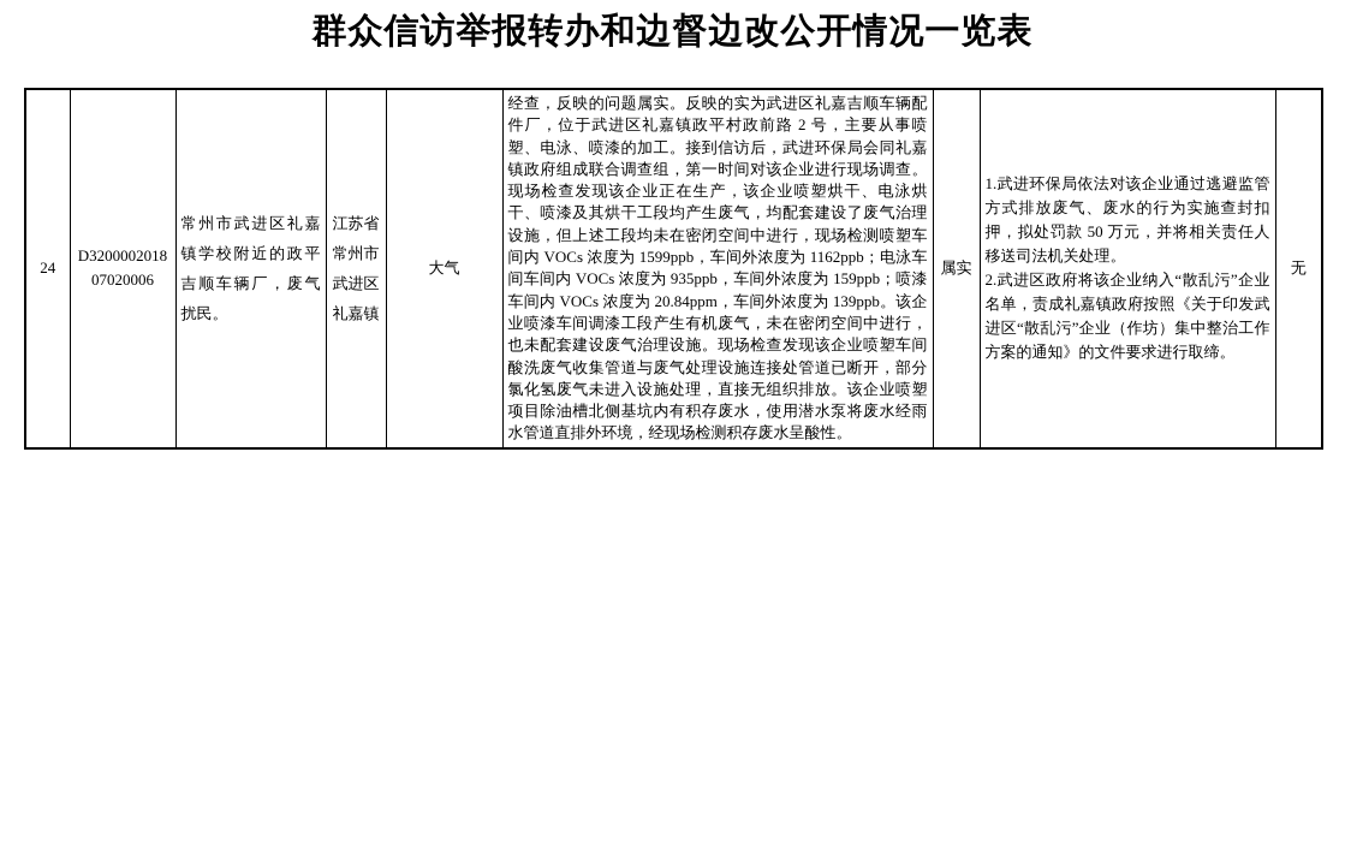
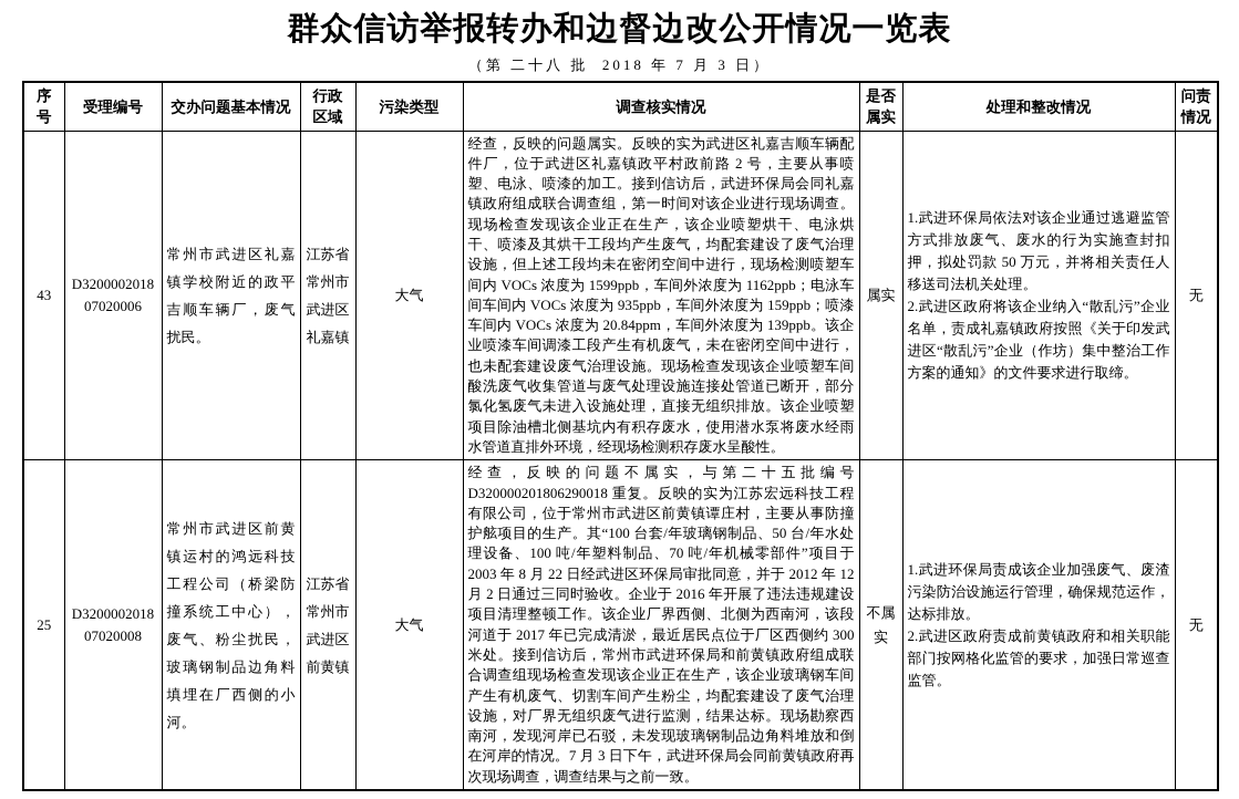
  群众信访举报转办和边督边改公开情况一览表
+ （第 二十八 批 2018 年 7 月 3 日）
+ 序 号	受理编号	交办问题基本情况	行政 区域	污染类型	调查核实情况	是否 属实	处理和整改情况	问责 情况
- 24	D3200002018 07020006	常州市武进区礼嘉镇学校附近的政平吉顺车辆厂，废气扰民。	江苏省 常州市 武进区 礼嘉镇	大气	经查，反映的问题属实。反映的实为武进区礼嘉吉顺车辆配件厂，位于武进区礼嘉镇政平村政前路 2 号，主要从事喷塑、电泳、喷漆的加工。接到信访后，武进环保局会同礼嘉镇政府组成联合调查组，第一时间对该企业进行现场调查。现场检查发现该企业正在生产，该企业喷塑烘干、电泳烘干、喷漆及其烘干工段均产生废气，均配套建设了废气治理设施，但上述工段均未在密闭空间中进行，现场检测喷塑车间内 VOCs 浓度为 1599ppb，车间外浓度为 1162ppb；电泳车间车间内 VOCs 浓度为 935ppb，车间外浓度为 159ppb；喷漆车间内 VOCs 浓度为 20.84ppm，车间外浓度为 139ppb。该企业喷漆车间调漆工段产生有机废气，未在密闭空间中进行，也未配套建设废气治理设施。现场检查发现该企业喷塑车间酸洗废气收集管道与废气处理设施连接处管道已断开，部分氯化氢废气未进入设施处理，直接无组织排放。该企业喷塑项目除油槽北侧基坑内有积存废水，使用潜水泵将废水经雨水管道直排外环境，经现场检测积存废水呈酸性。	属实	1.武进环保局依法对该企业通过逃避监管方式排放废气、废水的行为实施查封扣押，拟处罚款 50 万元，并将相关责任人移送司法机关处理。 2.武进区政府将该企业纳入“散乱污”企业名单，责成礼嘉镇政府按照《关于印发武进区“散乱污”企业（作坊）集中整治工作方案的通知》的文件要求进行取缔。	无
+ 43	D3200002018 07020006	常州市武进区礼嘉镇学校附近的政平吉顺车辆厂，废气扰民。	江苏省 常州市 武进区 礼嘉镇	大气	经查，反映的问题属实。反映的实为武进区礼嘉吉顺车辆配件厂，位于武进区礼嘉镇政平村政前路 2 号，主要从事喷塑、电泳、喷漆的加工。接到信访后，武进环保局会同礼嘉镇政府组成联合调查组，第一时间对该企业进行现场调查。现场检查发现该企业正在生产，该企业喷塑烘干、电泳烘干、喷漆及其烘干工段均产生废气，均配套建设了废气治理设施，但上述工段均未在密闭空间中进行，现场检测喷塑车间内 VOCs 浓度为 1599ppb，车间外浓度为 1162ppb；电泳车间车间内 VOCs 浓度为 935ppb，车间外浓度为 159ppb；喷漆车间内 VOCs 浓度为 20.84ppm，车间外浓度为 139ppb。该企业喷漆车间调漆工段产生有机废气，未在密闭空间中进行，也未配套建设废气治理设施。现场检查发现该企业喷塑车间酸洗废气收集管道与废气处理设施连接处管道已断开，部分氯化氢废气未进入设施处理，直接无组织排放。该企业喷塑项目除油槽北侧基坑内有积存废水，使用潜水泵将废水经雨水管道直排外环境，经现场检测积存废水呈酸性。	属实	1.武进环保局依法对该企业通过逃避监管方式排放废气、废水的行为实施查封扣押，拟处罚款 50 万元，并将相关责任人移送司法机关处理。 2.武进区政府将该企业纳入“散乱污”企业名单，责成礼嘉镇政府按照《关于印发武进区“散乱污”企业（作坊）集中整治工作方案的通知》的文件要求进行取缔。	无
+ 25	D3200002018 07020008	常州市武进区前黄镇运村的鸿远科技工程公司（桥梁防撞系统工中心），废气、粉尘扰民，玻璃钢制品边角料填埋在厂西侧的小河。	江苏省 常州市 武进区 前黄镇	大气	经查，反映的问题不属实，与第二十五批编号 D320000201806290018 重复。反映的实为江苏宏远科技工程有限公司，位于常州市武进区前黄镇谭庄村，主要从事防撞护舷项目的生产。其“100 台套/年玻璃钢制品、50 台/年水处理设备、100 吨/年塑料制品、70 吨/年机械零部件”项目于 2003 年 8 月 22 日经武进区环保局审批同意，并于 2012 年 12 月 2 日通过三同时验收。企业于 2016 年开展了违法违规建设项目清理整顿工作。该企业厂界西侧、北侧为西南河，该段河道于 2017 年已完成清淤，最近居民点位于厂区西侧约 300 米处。接到信访后，常州市武进环保局和前黄镇政府组成联合调查组现场检查发现该企业正在生产，该企业玻璃钢车间产生有机废气、切割车间产生粉尘，均配套建设了废气治理设施，对厂界无组织废气进行监测，结果达标。现场勘察西南河，发现河岸已石驳，未发现玻璃钢制品边角料堆放和倒在河岸的情况。7 月 3 日下午，武进环保局会同前黄镇政府再次现场调查，调查结果与之前一致。	不属实	1.武进环保局责成该企业加强废气、废渣污染防治设施运行管理，确保规范运作，达标排放。 2.武进区政府责成前黄镇政府和相关职能部门按网格化监管的要求，加强日常巡查监管。	无
